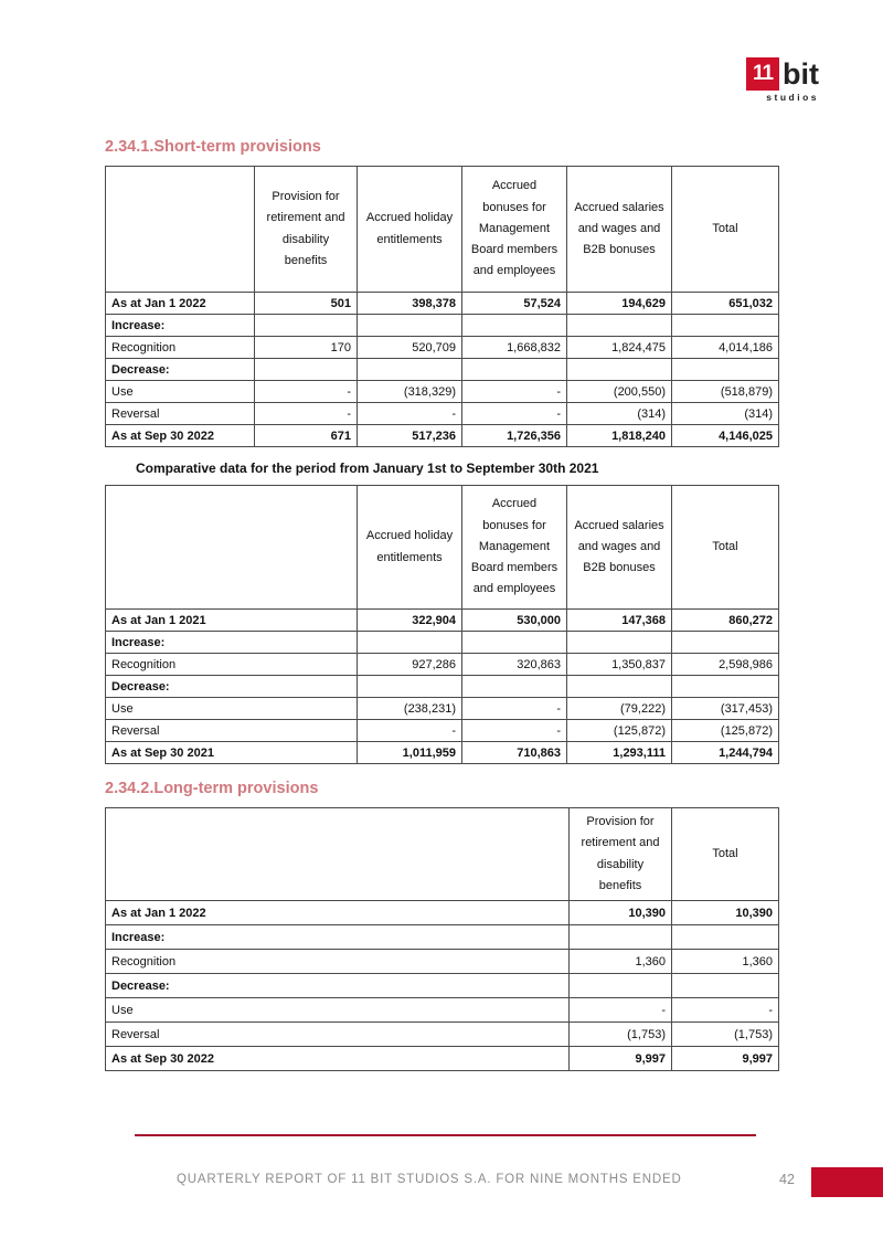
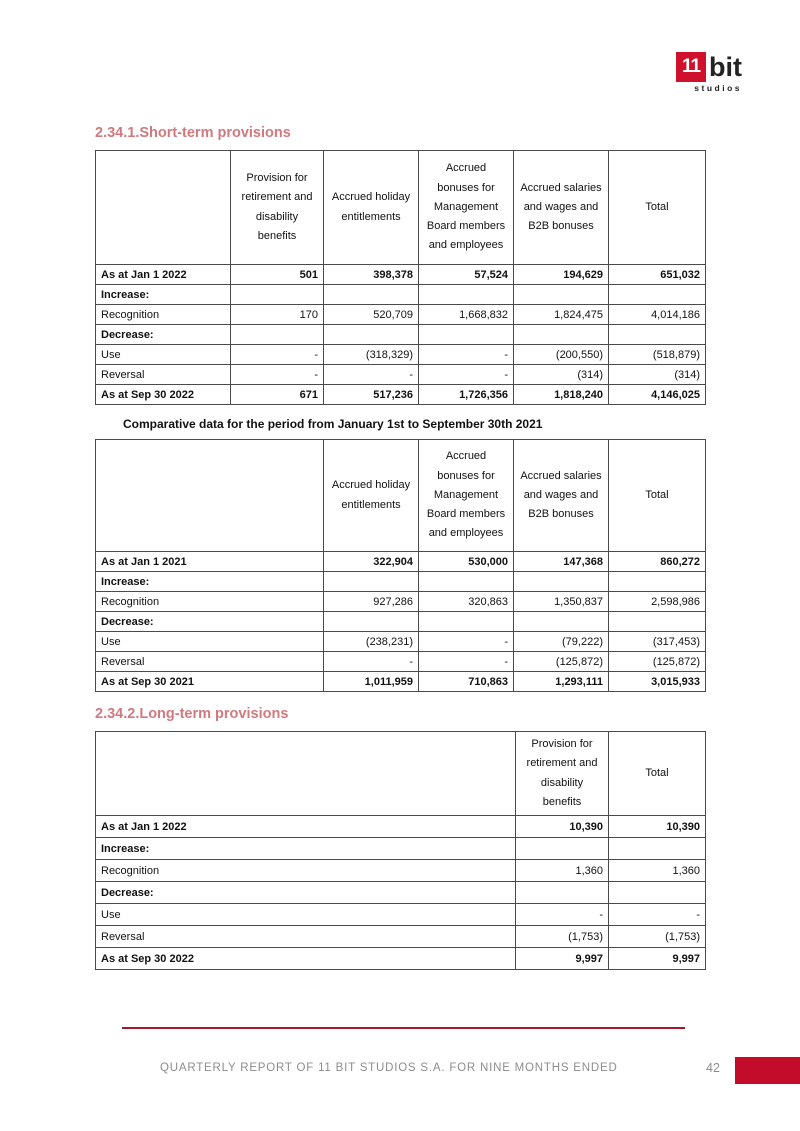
  11
  bit
  studios
  2.34.1.Short-term provisions
  	Provision for retirement and disability benefits	Accrued holiday entitlements	Accrued bonuses for Management Board members and employees	Accrued salaries and wages and B2B bonuses	Total
  As at Jan 1 2022	501	398,378	57,524	194,629	651,032
  Increase:
  Recognition	170	520,709	1,668,832	1,824,475	4,014,186
  Decrease:
  Use	-	(318,329)	-	(200,550)	(518,879)
  Reversal	-	-	-	(314)	(314)
  As at Sep 30 2022	671	517,236	1,726,356	1,818,240	4,146,025
  Comparative data for the period from January 1st to September 30th 2021
  	Accrued holiday entitlements	Accrued bonuses for Management Board members and employees	Accrued salaries and wages and B2B bonuses	Total
  As at Jan 1 2021	322,904	530,000	147,368	860,272
  Increase:
  Recognition	927,286	320,863	1,350,837	2,598,986
  Decrease:
  Use	(238,231)	-	(79,222)	(317,453)
  Reversal	-	-	(125,872)	(125,872)
- As at Sep 30 2021	1,011,959	710,863	1,293,111	1,244,794
+ As at Sep 30 2021	1,011,959	710,863	1,293,111	3,015,933
  2.34.2.Long-term provisions
  	Provision for retirement and disability benefits	Total
  As at Jan 1 2022	10,390	10,390
  Increase:
  Recognition	1,360	1,360
  Decrease:
  Use	-	-
  Reversal	(1,753)	(1,753)
  As at Sep 30 2022	9,997	9,997
  QUARTERLY REPORT OF 11 BIT STUDIOS S.A. FOR NINE MONTHS ENDED
  42
